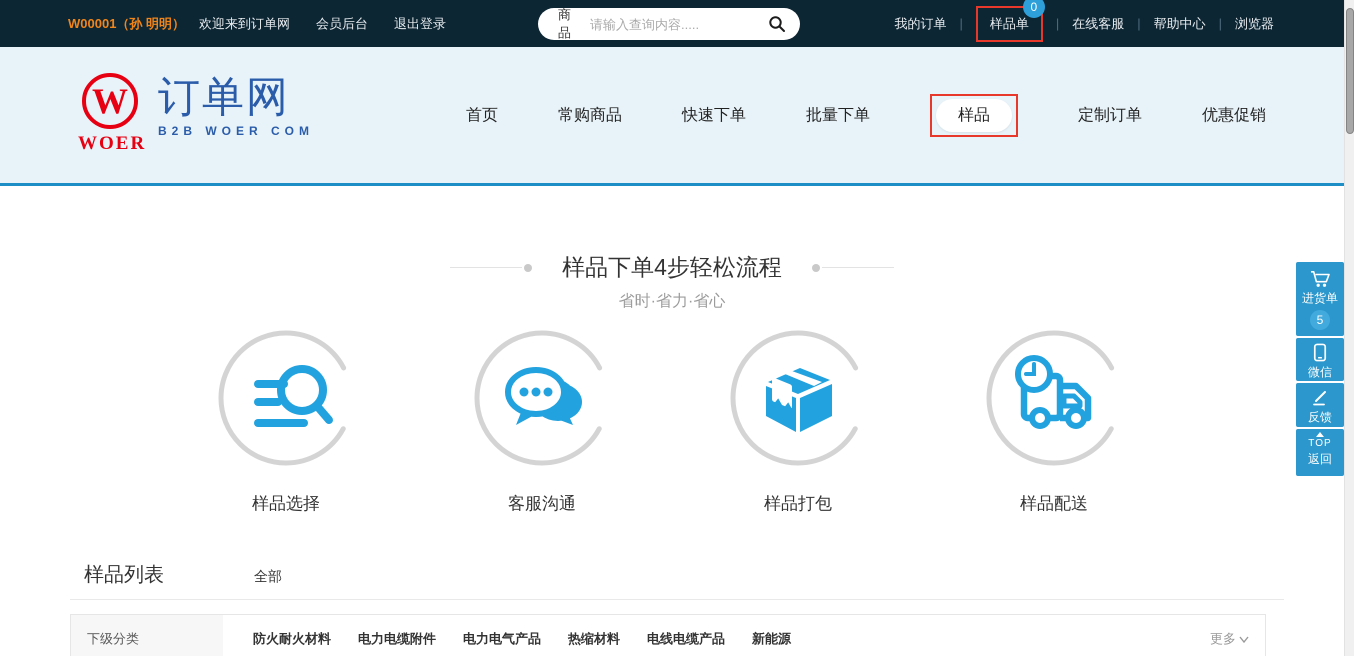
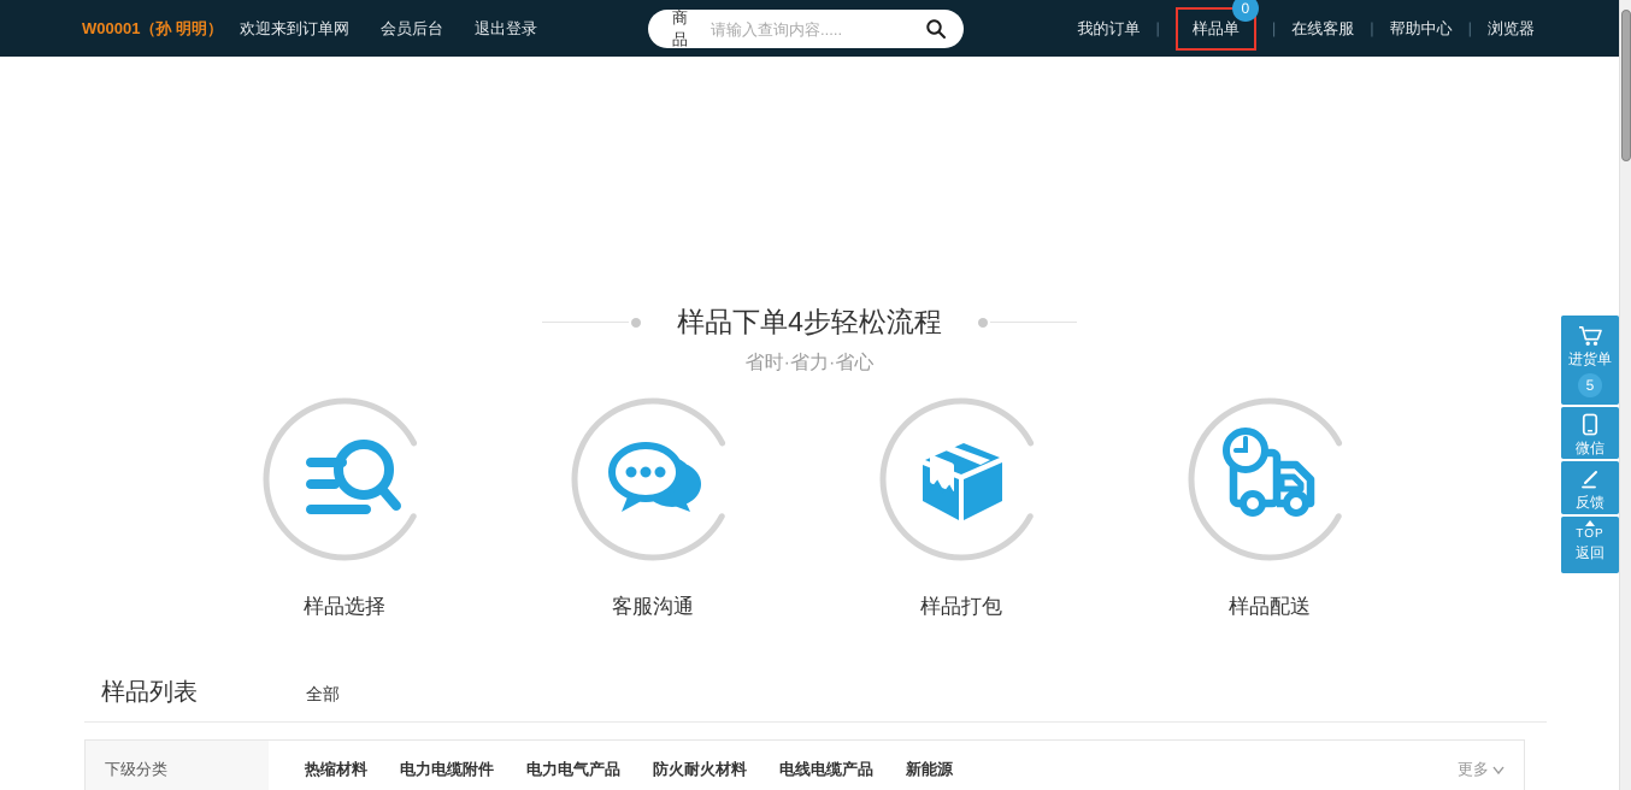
  W00001（孙 明明）
  欢迎来到订单网
  会员后台
  退出登录
  商品
  请输入查询内容.....
  我的订单
  |
  样品单
  0
  |
  在线客服
  |
  帮助中心
  |
  浏览器
- W
- WOER
- 订单网
- B2B WOER COM
- 首页
- 常购商品
- 快速下单
- 批量下单
- 样品
- 定制订单
- 优惠促销
  样品下单4步轻松流程
  省时·省力·省心
  样品选择
  客服沟通
  样品打包
  样品配送
  样品列表
  全部
  下级分类
- 防火耐火材料
+ 热缩材料
  电力电缆附件
  电力电气产品
- 热缩材料
+ 防火耐火材料
  电线电缆产品
  新能源
  更多
  进货单
  5
  微信
  反馈
  TOP
  返回
